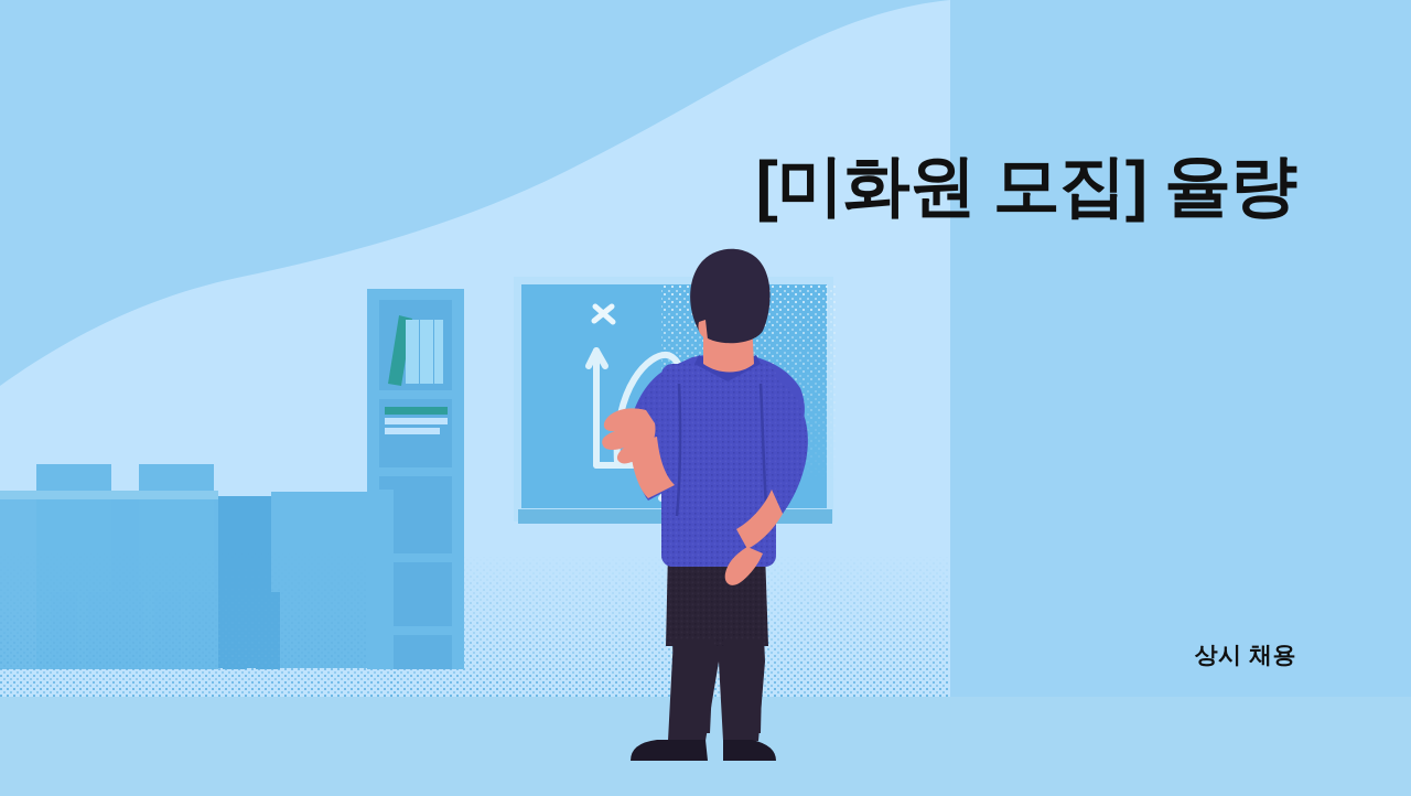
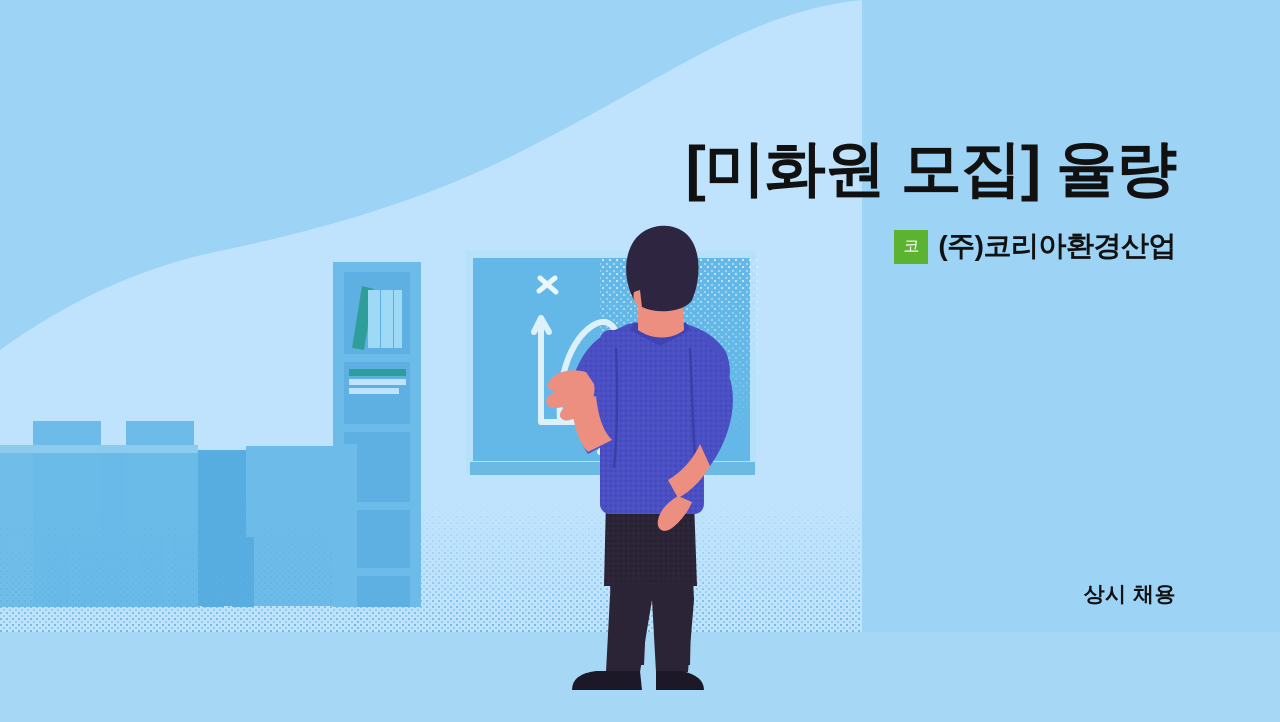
  [미화원 모집] 율량
+ 코
+ (주)코리아환경산업
  상시 채용
